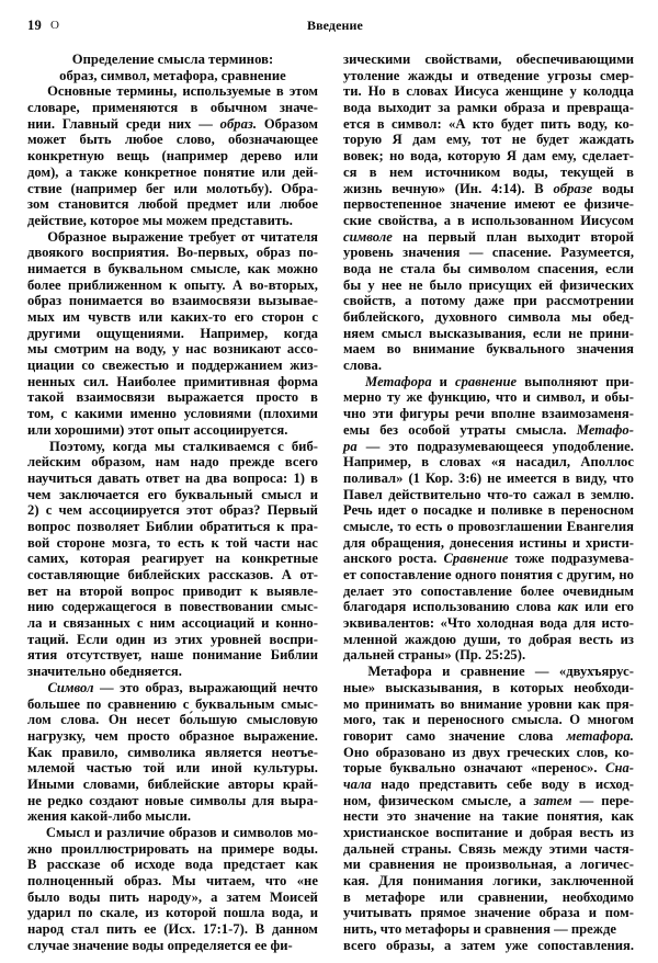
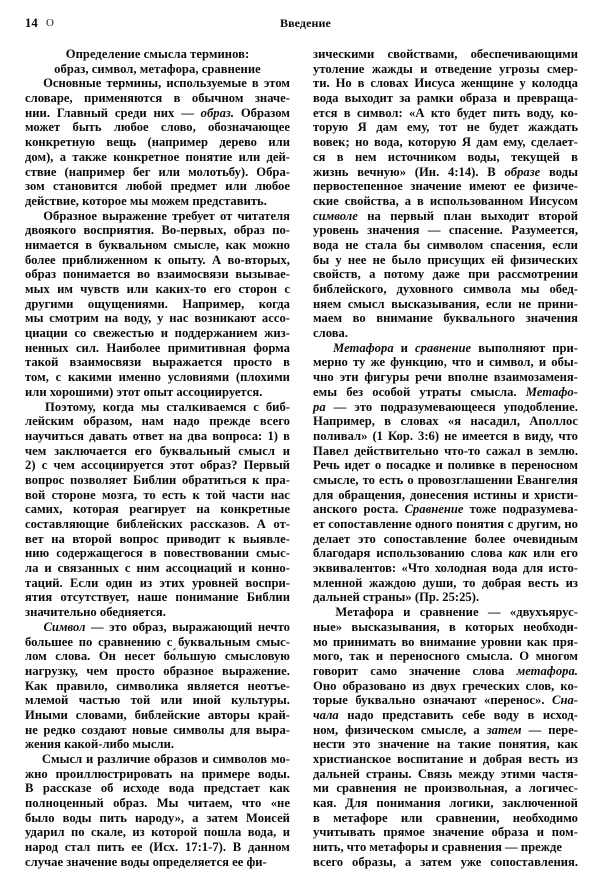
- 19
+ 14
  O
  Введение
  Определение смысла терминов:
  образ, символ, метафора, сравнение
  Основные
  термины,
  используемые
  в
  этом
  словаре,
  применяются
  в
  обычном
  значе-
  нии.
  Главный
  среди
  них
  —
  образ.
  Образом
  может
  быть
  любое
  слово,
  обозначающее
  конкретную
  вещь
  (например
  дерево
  или
  дом),
  а
  также
  конкретное
  понятие
  или
  дей-
  ствие
  (например
  бег
  или
  молотьбу).
  Обра-
  зом
  становится
  любой
  предмет
  или
  любое
  действие, которое мы можем представить.
  Образное
  выражение
  требует
  от
  читателя
  двоякого
  восприятия.
  Во-первых,
  образ
  по-
  нимается
  в
  буквальном
  смысле,
  как
  можно
  более
  приближенном
  к
  опыту.
  А
  во-вторых,
  образ
  понимается
  во
  взаимосвязи
  вызывае-
  мых
  им
  чувств
  или
  каких-то
  его
  сторон
  с
  другими
  ощущениями.
  Например,
  когда
  мы
  смотрим
  на
  воду,
  у
  нас
  возникают
  ассо-
  циации
  со
  свежестью
  и
  поддержанием
  жиз-
  ненных
  сил.
  Наиболее
  примитивная
  форма
  такой
  взаимосвязи
  выражается
  просто
  в
  том,
  с
  какими
  именно
  условиями
  (плохими
  или хорошими) этот опыт ассоциируется.
  Поэтому,
  когда
  мы
  сталкиваемся
  с
  биб-
  лейским
  образом,
  нам
  надо
  прежде
  всего
  научиться
  давать
  ответ
  на
  два
  вопроса:
  1)
  в
  чем
  заключается
  его
  буквальный
  смысл
  и
  2)
  с
  чем
  ассоциируется
  этот
  образ?
  Первый
  вопрос
  позволяет
  Библии
  обратиться
  к
  пра-
  вой
  стороне
  мозга,
  то
  есть
  к
  той
  части
  нас
  самих,
  которая
  реагирует
  на
  конкретные
  составляющие
  библейских
  рассказов.
  А
  от-
  вет
  на
  второй
  вопрос
  приводит
  к
  выявле-
  нию
  содержащегося
  в
  повествовании
  смыс-
  ла
  и
  связанных
  с
  ним
  ассоциаций
  и
  конно-
  таций.
  Если
  один
  из
  этих
  уровней
  воспри-
  ятия
  отсутствует,
  наше
  понимание
  Библии
  значительно обедняется.
  Символ
  —
  это
  образ,
  выражающий
  нечто
  большее
  по
  сравнению
  с
  буквальным
  смыс-
  лом
  слова.
  Он
  несет
  бо́льшую
  смысловую
  нагрузку,
  чем
  просто
  образное
  выражение.
  Как
  правило,
  символика
  является
  неотъе-
  млемой
  частью
  той
  или
  иной
  культуры.
  Иными
  словами,
  библейские
  авторы
  край-
  не
  редко
  создают
  новые
  символы
  для
  выра-
  жения какой-либо мысли.
  Смысл
  и
  различие
  образов
  и
  символов
  мо-
  жно
  проиллюстрировать
  на
  примере
  воды.
  В
  рассказе
  об
  исходе
  вода
  предстает
  как
  полноценный
  образ.
  Мы
  читаем,
  что
  «не
  было
  воды
  пить
  народу»,
  а
  затем
  Моисей
  ударил
  по
  скале,
  из
  которой
  пошла
  вода,
  и
  народ
  стал
  пить
  ее
  (Исх.
  17:1-7).
  В
  данном
  случае значение воды определяется ее фи-
  зическими
  свойствами,
  обеспечивающими
  утоление
  жажды
  и
  отведение
  угрозы
  смер-
  ти.
  Но
  в
  словах
  Иисуса
  женщине
  у
  колодца
  вода
  выходит
  за
  рамки
  образа
  и
  превраща-
  ется
  в
  символ:
  «А
  кто
  будет
  пить
  воду,
  ко-
  торую
  Я
  дам
  ему,
  тот
  не
  будет
  жаждать
  вовек;
  но
  вода,
  которую
  Я
  дам
  ему,
  сделает-
  ся
  в
  нем
  источником
  воды,
  текущей
  в
  жизнь
  вечную»
  (Ин.
  4:14).
  В
  образе
  воды
  первостепенное
  значение
  имеют
  ее
  физиче-
  ские
  свойства,
  а
  в
  использованном
  Иисусом
  символе
  на
  первый
  план
  выходит
  второй
  уровень
  значения
  —
  спасение.
  Разумеется,
  вода
  не
  стала
  бы
  символом
  спасения,
  если
  бы
  у
  нее
  не
  было
  присущих
  ей
  физических
  свойств,
  а
  потому
  даже
  при
  рассмотрении
  библейского,
  духовного
  символа
  мы
  обед-
  няем
  смысл
  высказывания,
  если
  не
  прини-
  маем
  во
  внимание
  буквального
  значения
  слова.
  Метафора
  и
  сравнение
  выполняют
  при-
  мерно
  ту
  же
  функцию,
  что
  и
  символ,
  и
  обы-
  чно
  эти
  фигуры
  речи
  вполне
  взаимозаменя-
  емы
  без
  особой
  утраты
  смысла.
  Метафо-
  ра
  —
  это
  подразумевающееся
  уподобление.
  Например,
  в
  словах
  «я
  насадил,
  Аполлос
  поливал»
  (1
  Кор.
  3:6)
  не
  имеется
  в
  виду,
  что
  Павел
  действительно
  что-то
  сажал
  в
  землю.
  Речь
  идет
  о
  посадке
  и
  поливке
  в
  переносном
  смысле,
  то
  есть
  о
  провозглашении
  Евангелия
  для
  обращения,
  донесения
  истины
  и
  христи-
  анского
  роста.
  Сравнение
  тоже
  подразумева-
  ет
  сопоставление
  одного
  понятия
  с
  другим,
  но
  делает
  это
  сопоставление
  более
  очевидным
  благодаря
  использованию
  слова
  как
  или
  его
  эквивалентов:
  «Что
  холодная
  вода
  для
  исто-
  мленной
  жаждою
  души,
  то
  добрая
  весть
  из
  дальней страны» (Пр. 25:25).
  Метафора
  и
  сравнение
  —
  «двухъярус-
  ные»
  высказывания,
  в
  которых
  необходи-
  мо
  принимать
  во
  внимание
  уровни
  как
  пря-
  мого,
  так
  и
  переносного
  смысла.
  О
  многом
  говорит
  само
  значение
  слова
  метафора.
  Оно
  образовано
  из
  двух
  греческих
  слов,
  ко-
  торые
  буквально
  означают
  «перенос».
  Сна-
  чала
  надо
  представить
  себе
  воду
  в
  исход-
  ном,
  физическом
  смысле,
  а
  затем
  —
  пере-
  нести
  это
  значение
  на
  такие
  понятия,
  как
  христианское
  воспитание
  и
  добрая
  весть
  из
  дальней
  страны.
  Связь
  между
  этими
  частя-
  ми
  сравнения
  не
  произвольная,
  а
  логичес-
  кая.
  Для
  понимания
  логики,
  заключенной
  в
  метафоре
  или
  сравнении,
  необходимо
  учитывать
  прямое
  значение
  образа
  и
  пом-
  нить, что метафоры и сравнения — прежде
  всего
  образы,
  а
  затем
  уже
  сопоставления.
